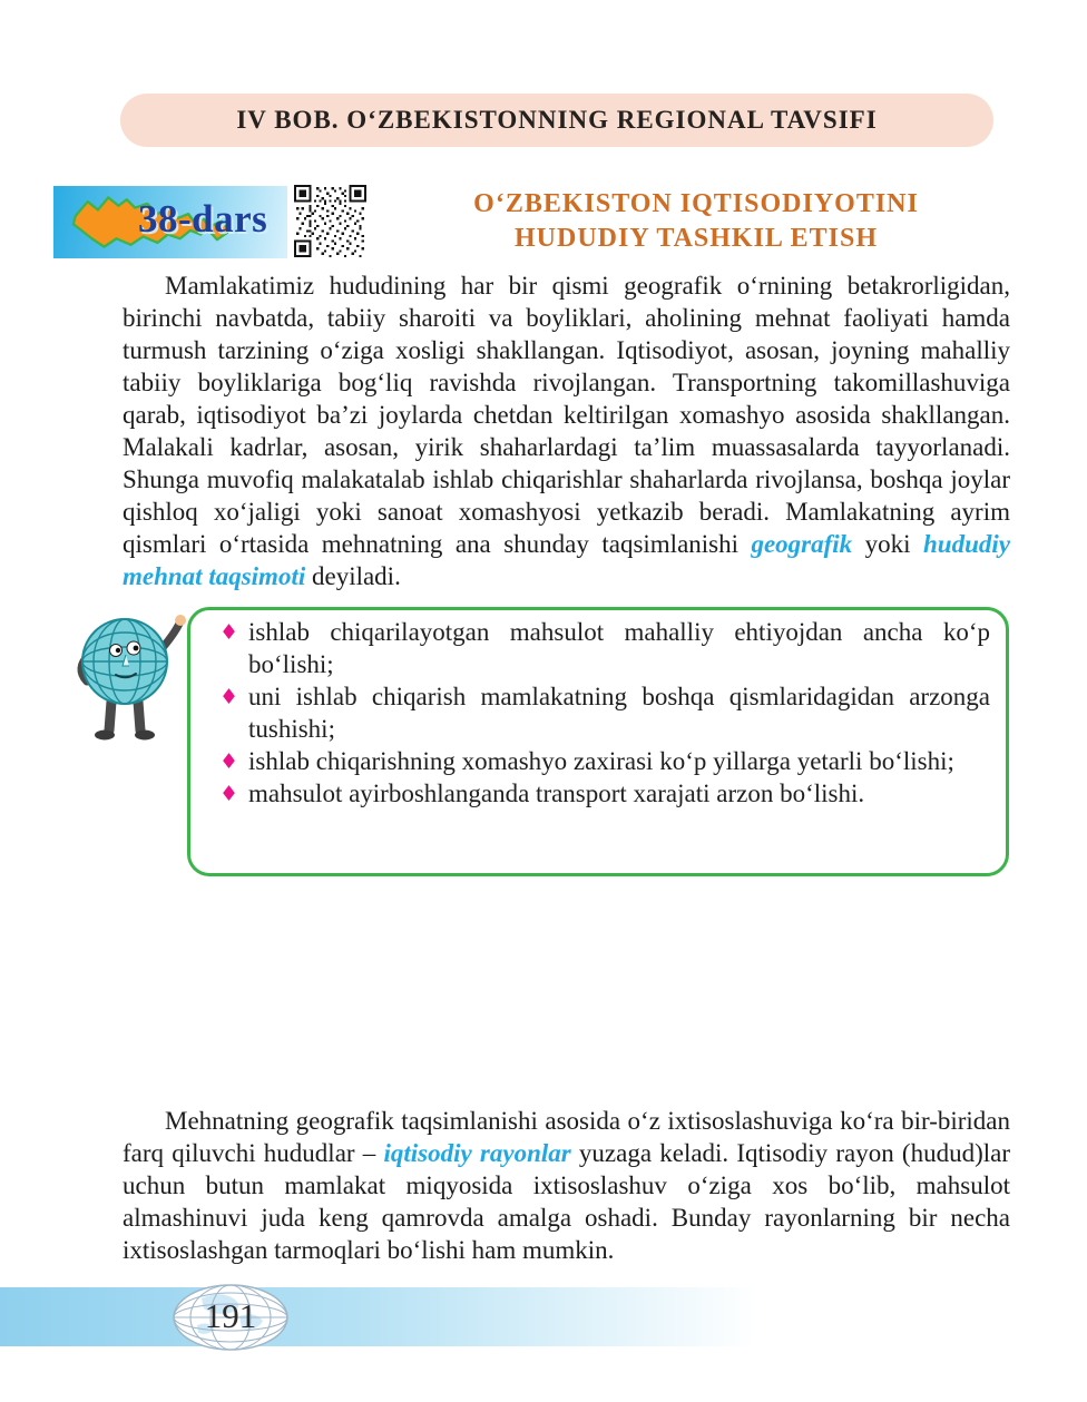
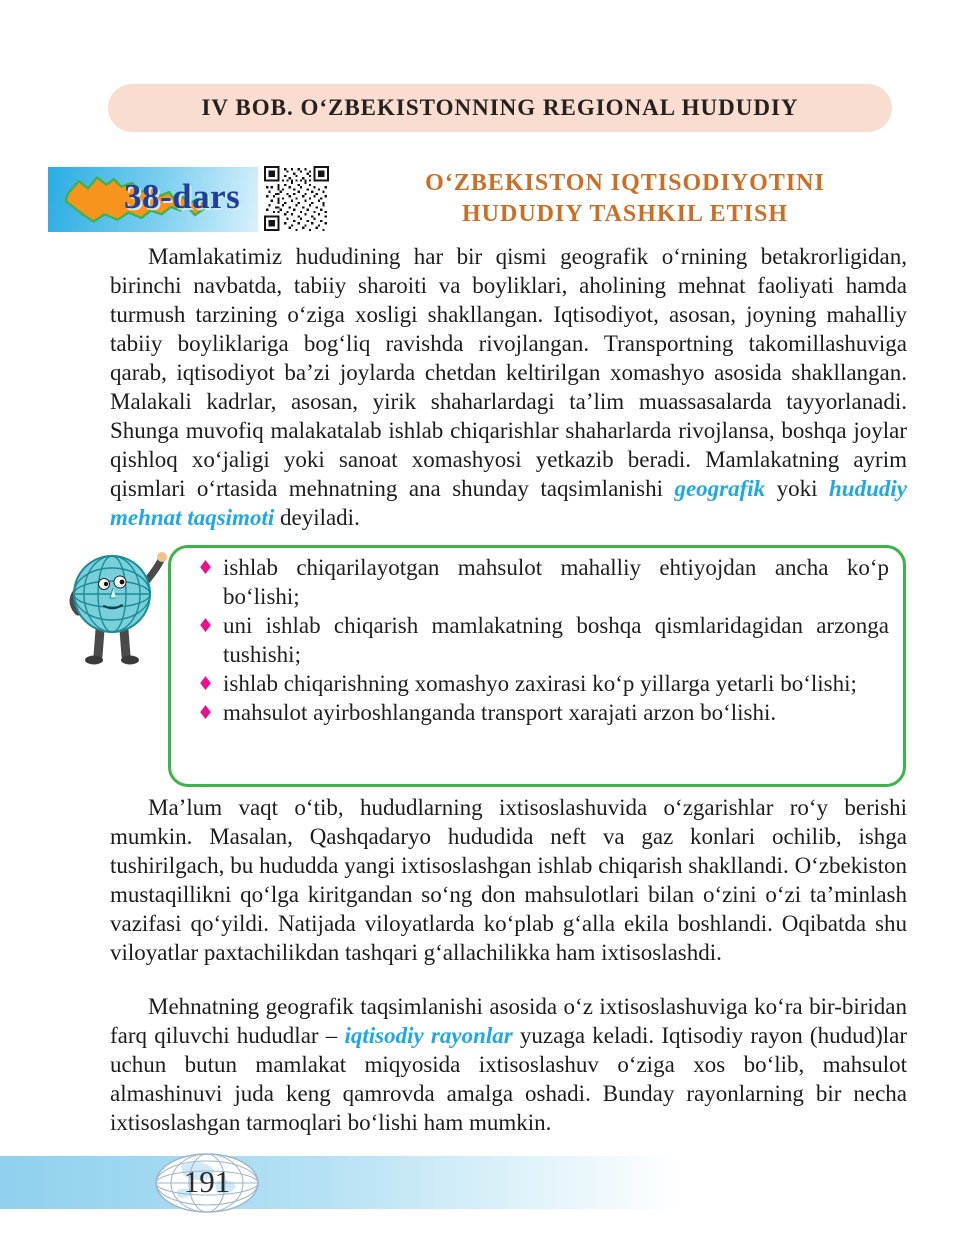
- IV BOB. OʻZBEKISTONNING REGIONAL TAVSIFI
+ IV BOB. OʻZBEKISTONNING REGIONAL HUDUDIY
  38-dars
  OʻZBEKISTON IQTISODIYOTINI
  HUDUDIY TASHKIL ETISH
  Mamlakatimiz hududining har bir qismi geografik oʻrnining betakrorligidan, birinchi navbatda, tabiiy sharoiti va boyliklari, aholining mehnat faoliyati hamda turmush tarzining oʻziga xosligi shakllangan. Iqtisodiyot, asosan, joyning mahalliy tabiiy boyliklariga bogʻliq ravishda rivojlangan. Transportning takomillashuviga qarab, iqtisodiyot ba’zi joylarda chetdan keltirilgan xomashyo asosida shakllangan. Malakali kadrlar, asosan, yirik shaharlardagi ta’lim muassasalarda tayyorlanadi. Shunga muvofiq malakatalab ishlab chiqarishlar shaharlarda rivojlansa, boshqa joylar qishloq xoʻjaligi yoki sanoat xomashyosi yetkazib beradi. Mamlakatning ayrim qismlari oʻrtasida mehnatning ana shunday taqsimlanishi geografik yoki hududiy mehnat taqsimoti deyiladi.
  ♦
  ishlab chiqarilayotgan mahsulot mahalliy ehtiyojdan ancha koʻp boʻlishi;
  ♦
  uni ishlab chiqarish mamlakatning boshqa qismlaridagidan arzonga tushishi;
  ♦
  ishlab chiqarishning xomashyo zaxirasi koʻp yillarga yetarli boʻlishi;
  ♦
  mahsulot ayirboshlanganda transport xarajati arzon boʻlishi.
+ Ma’lum vaqt oʻtib, hududlarning ixtisoslashuvida oʻzgarishlar roʻy berishi mumkin. Masalan, Qashqadaryo hududida neft va gaz konlari ochilib, ishga tushirilgach, bu hududda yangi ixtisoslashgan ishlab chiqarish shakllandi. Oʻzbekiston mustaqillikni qoʻlga kiritgandan soʻng don mahsulotlari bilan oʻzini oʻzi ta’minlash vazifasi qoʻyildi. Natijada viloyatlarda koʻplab gʻalla ekila boshlandi. Oqibatda shu viloyatlar paxtachilikdan tashqari gʻallachilikka ham ixtisoslashdi.
  Mehnatning geografik taqsimlanishi asosida oʻz ixtisoslashuviga koʻra bir-biridan farq qiluvchi hududlar – iqtisodiy rayonlar yuzaga keladi. Iqtisodiy rayon (hudud)lar uchun butun mamlakat miqyosida ixtisoslashuv oʻziga xos boʻlib, mahsulot almashinuvi juda keng qamrovda amalga oshadi. Bunday rayonlarning bir necha ixtisoslashgan tarmoqlari boʻlishi ham mumkin.
  191
